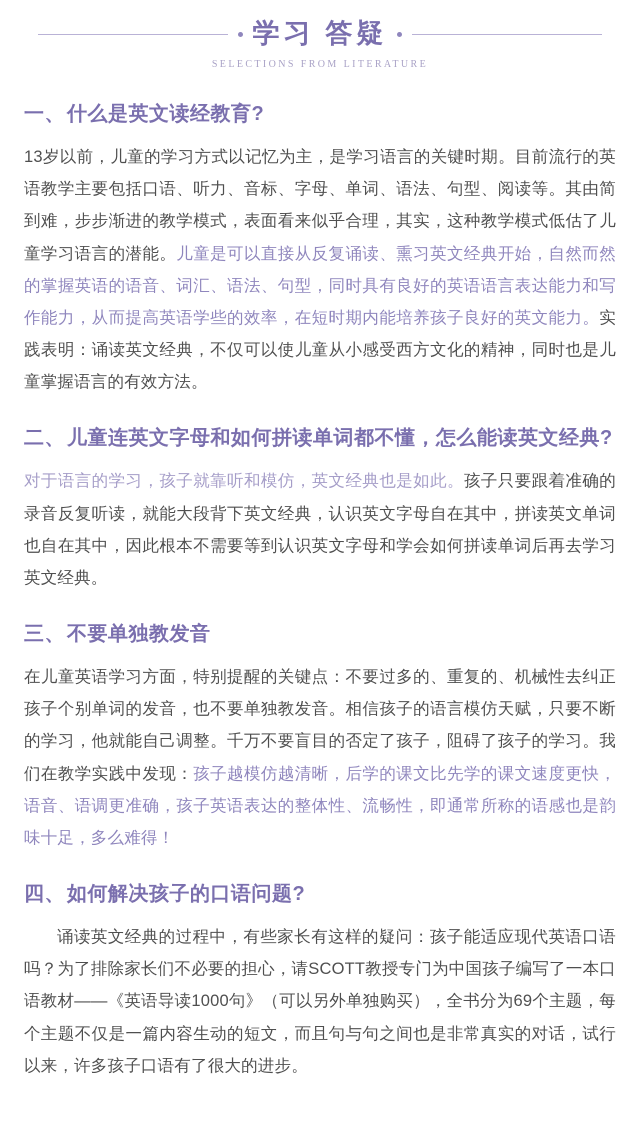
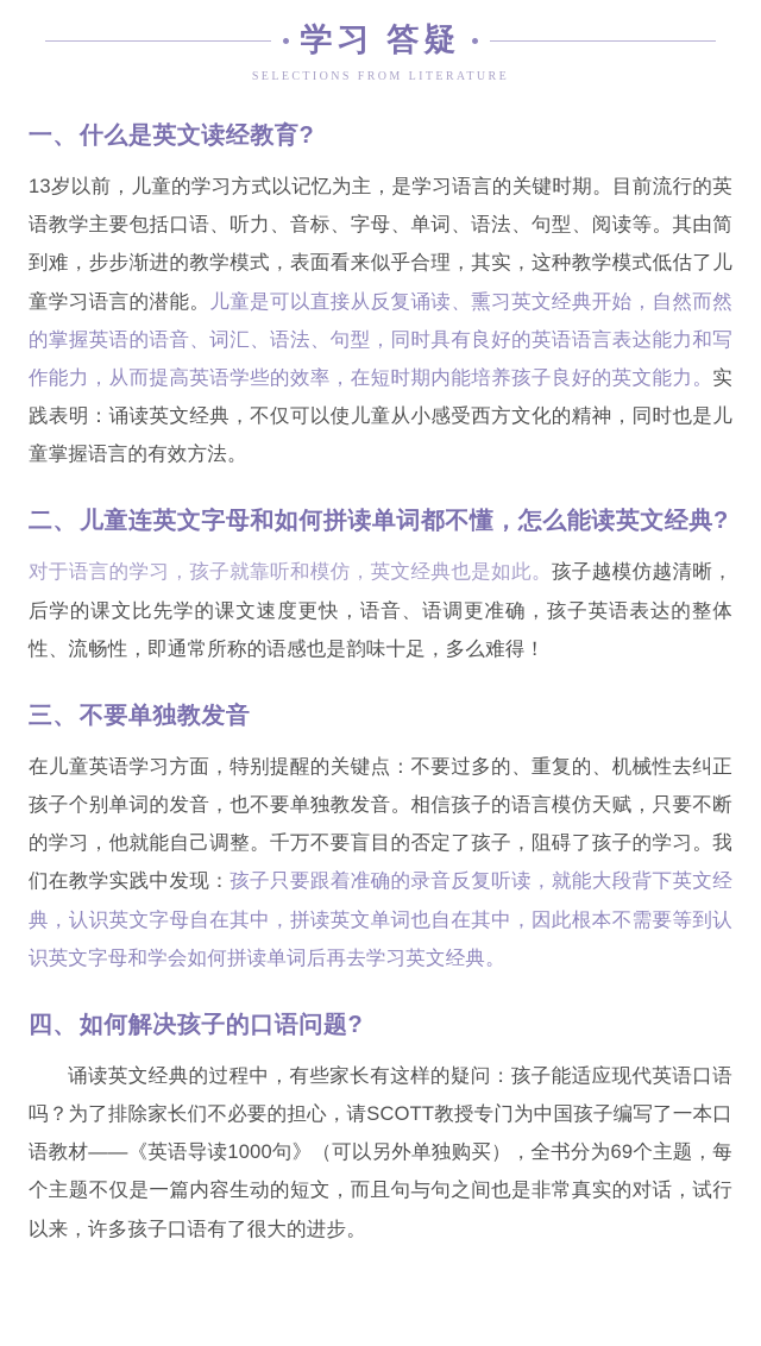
  学习 答疑
  SELECTIONS FROM LITERATURE
  一、
  什么是英文读经教育?
  13岁以前，儿童的学习方式以记忆为主，是学习语言的关键时期。目前流行的英语教学主要包括口语、听力、音标、字母、单词、语法、句型、阅读等。其由简到难，步步渐进的教学模式，表面看来似乎合理，其实，这种教学模式低估了儿童学习语言的潜能。儿童是可以直接从反复诵读、熏习英文经典开始，自然而然的掌握英语的语音、词汇、语法、句型，同时具有良好的英语语言表达能力和写作能力，从而提高英语学些的效率，在短时期内能培养孩子良好的英文能力。实践表明：诵读英文经典，不仅可以使儿童从小感受西方文化的精神，同时也是儿童掌握语言的有效方法。
  二、
  儿童连英文字母和如何拼读单词都不懂，怎么能读英文经典?
- 对于语言的学习，孩子就靠听和模仿，英文经典也是如此。孩子只要跟着准确的录音反复听读，就能大段背下英文经典，认识英文字母自在其中，拼读英文单词也自在其中，因此根本不需要等到认识英文字母和学会如何拼读单词后再去学习英文经典。
+ 对于语言的学习，孩子就靠听和模仿，英文经典也是如此。孩子越模仿越清晰，后学的课文比先学的课文速度更快，语音、语调更准确，孩子英语表达的整体性、流畅性，即通常所称的语感也是韵味十足，多么难得！
  三、
  不要单独教发音
- 在儿童英语学习方面，特别提醒的关键点：不要过多的、重复的、机械性去纠正孩子个别单词的发音，也不要单独教发音。相信孩子的语言模仿天赋，只要不断的学习，他就能自己调整。千万不要盲目的否定了孩子，阻碍了孩子的学习。我们在教学实践中发现：孩子越模仿越清晰，后学的课文比先学的课文速度更快，语音、语调更准确，孩子英语表达的整体性、流畅性，即通常所称的语感也是韵味十足，多么难得！
+ 在儿童英语学习方面，特别提醒的关键点：不要过多的、重复的、机械性去纠正孩子个别单词的发音，也不要单独教发音。相信孩子的语言模仿天赋，只要不断的学习，他就能自己调整。千万不要盲目的否定了孩子，阻碍了孩子的学习。我们在教学实践中发现：孩子只要跟着准确的录音反复听读，就能大段背下英文经典，认识英文字母自在其中，拼读英文单词也自在其中，因此根本不需要等到认识英文字母和学会如何拼读单词后再去学习英文经典。
  四、
  如何解决孩子的口语问题?
  诵读英文经典的过程中，有些家长有这样的疑问：孩子能适应现代英语口语吗？为了排除家长们不必要的担心，请SCOTT教授专门为中国孩子编写了一本口语教材——《英语导读1000句》（可以另外单独购买），全书分为69个主题，每个主题不仅是一篇内容生动的短文，而且句与句之间也是非常真实的对话，试行以来，许多孩子口语有了很大的进步。
